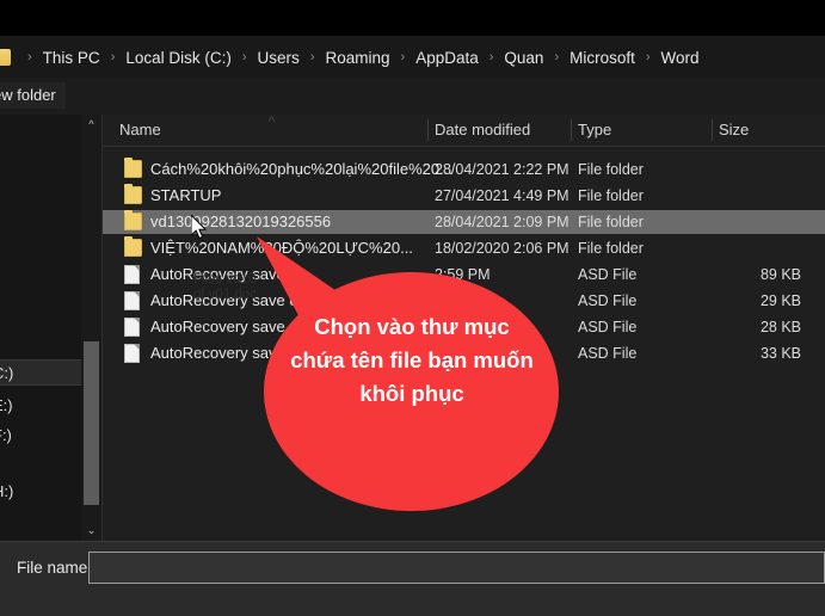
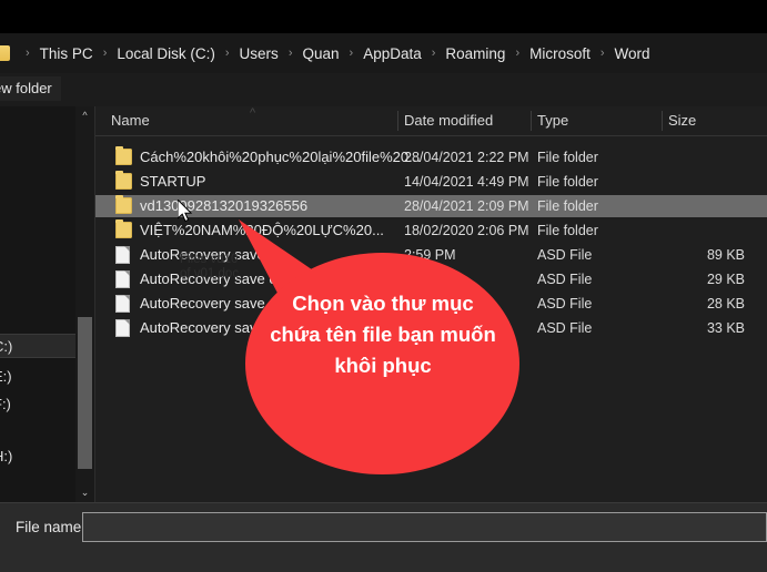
  ›
  This PC
  ›
  Local Disk (C:)
  ›
  Users
  ›
- Roaming
+ Quan
  ›
  AppData
  ›
- Quan
+ Roaming
  ›
  Microsoft
  ›
  Word
  w folder
  ^
  ⌄
  ^
  Name
  Date modified
  Type
  Size
  Cách%20khôi%20phục%20lại%20file%20...
  28/04/2021 2:22 PM
  File folder
  STARTUP
- 27/04/2021 4:49 PM
+ 14/04/2021 4:49 PM
  File folder
  vd130928132019326556
  28/04/2021 2:09 PM
  File folder
  VIỆT%20NAM%0ĐỘ%20LỰC%20...
  18/02/2020 2:06 PM
  File folder
  AutoRecovery sav
  ASD File
  89 KB
  AutoRecovery save
  ASD File
  29 KB
  AutoRecovery save
  ASD File
  28 KB
  AutoRecovery sa
  ASD File
  33 KB
  Files vd10
  of v01.doc
  Chọn vào thư mục chứa tên file bạn muốn khôi phục
  File name
